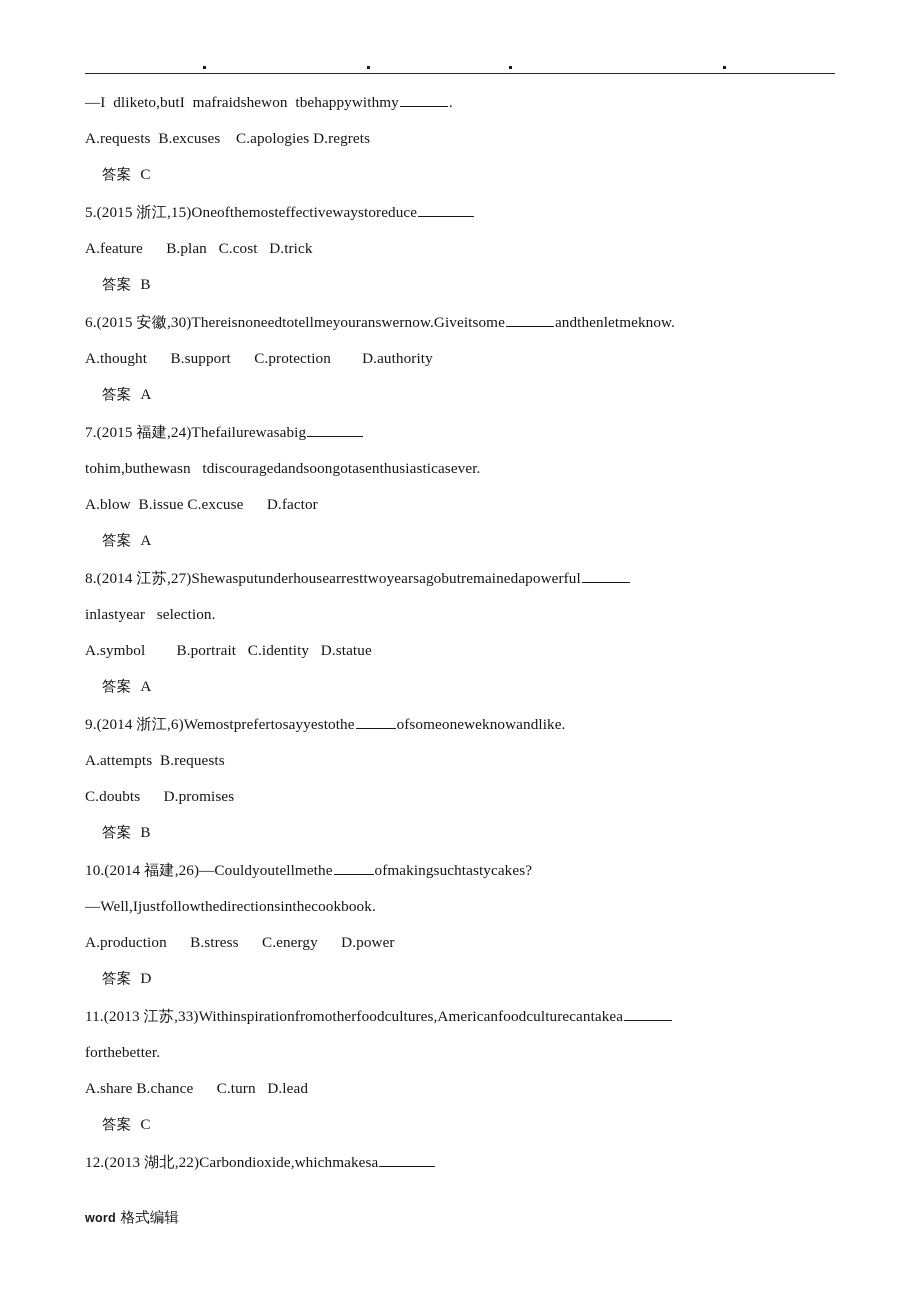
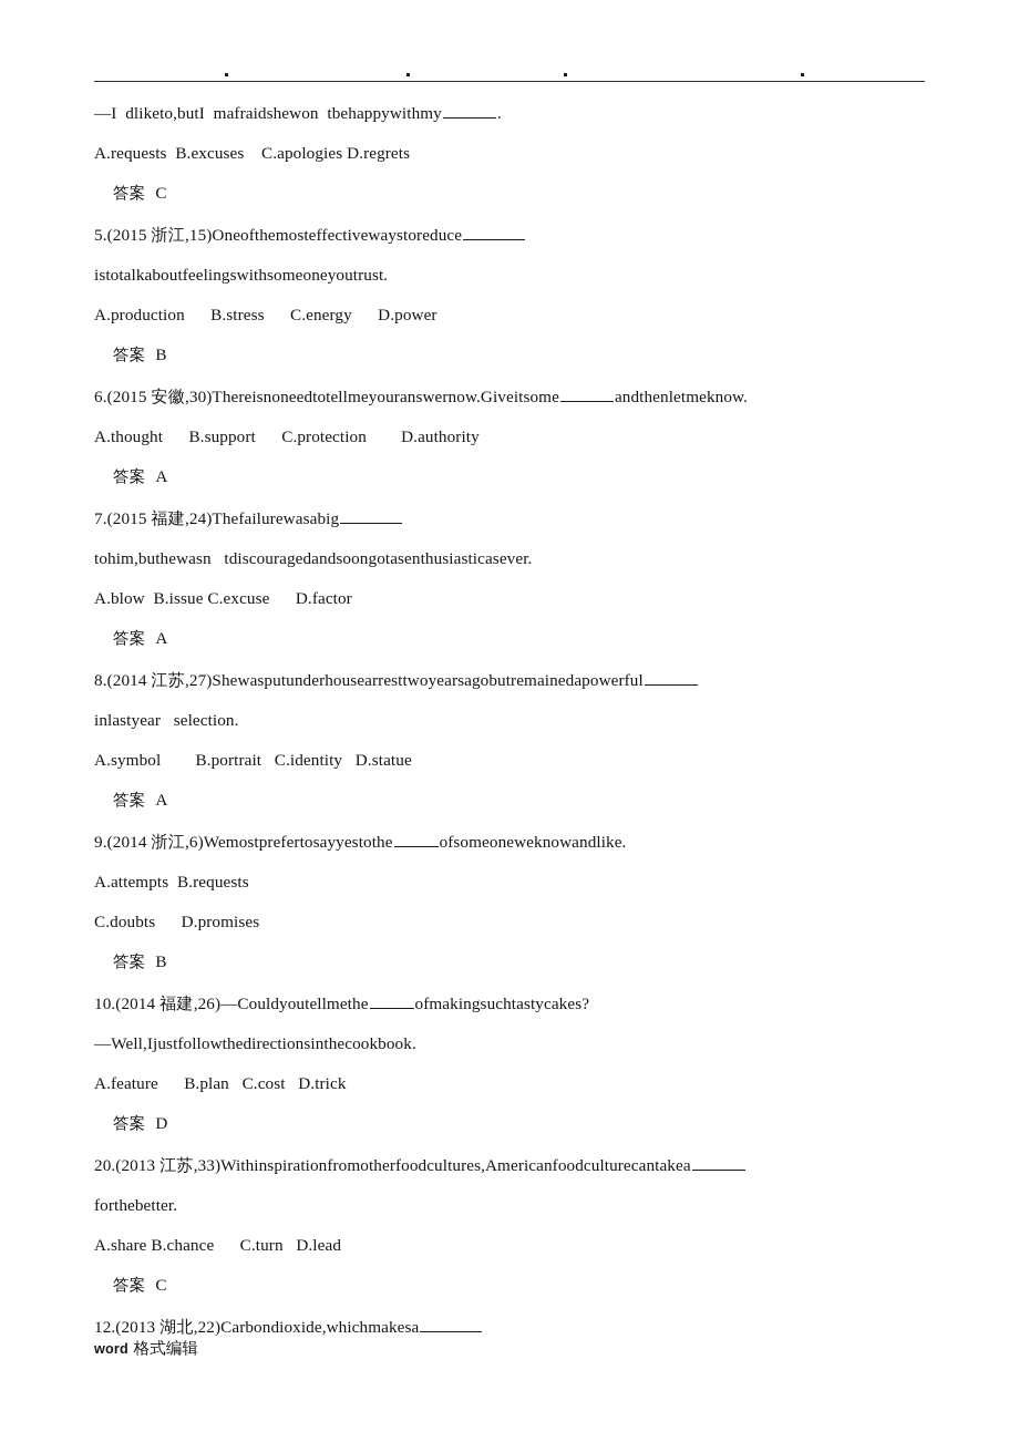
  —I dliketo,butI mafraidshewon tbehappywithmy .
  A.requests B.excuses C.apologies D.regrets
  答案 C
  5.(2015 浙江,15)Oneofthemosteffectivewaystoreduce
+ istotalkaboutfeelingswithsomeoneyoutrust.
- A.feature B.plan C.cost D.trick
+ A.production B.stress C.energy D.power
  答案 B
  6.(2015 安徽,30)Thereisnoneedtotellmeyouranswernow.Giveitsome andthenletmeknow.
  A.thought B.support C.protection D.authority
  答案 A
  7.(2015 福建,24)Thefailurewasabig
  tohim,buthewasn tdiscouragedandsoongotasenthusiasticasever.
  A.blow B.issue C.excuse D.factor
  答案 A
  8.(2014 江苏,27)Shewasputunderhousearresttwoyearsagobutremainedapowerful
  inlastyear selection.
  A.symbol B.portrait C.identity D.statue
  答案 A
  9.(2014 浙江,6)Wemostprefertosayyestothe ofsomeoneweknowandlike.
  A.attempts B.requests
  C.doubts D.promises
  答案 B
  10.(2014 福建,26)—Couldyoutellmethe ofmakingsuchtastycakes?
  —Well,Ijustfollowthedirectionsinthecookbook.
- A.production B.stress C.energy D.power
+ A.feature B.plan C.cost D.trick
  答案 D
- 11.(2013 江苏,33)Withinspirationfromotherfoodcultures,Americanfoodculturecantakea
+ 20.(2013 江苏,33)Withinspirationfromotherfoodcultures,Americanfoodculturecantakea
  forthebetter.
  A.share B.chance C.turn D.lead
  答案 C
  12.(2013 湖北,22)Carbondioxide,whichmakesa
  word 格式编辑
